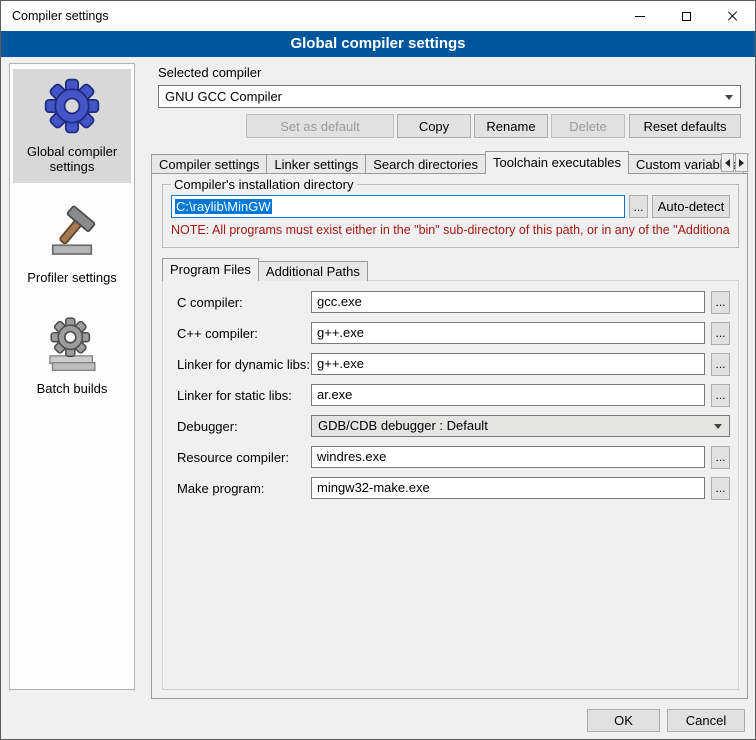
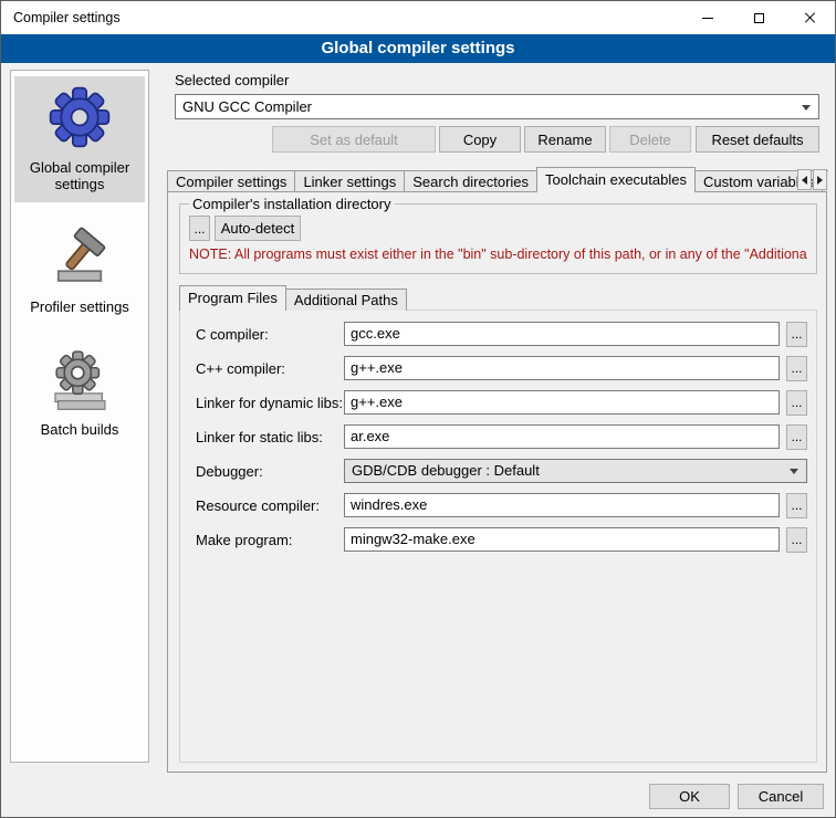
  Compiler settings
  Global compiler settings
  Global compiler settings
  Profiler settings
  Batch builds
  Selected compiler
  GNU GCC Compiler
  Set as default
  Copy
  Rename
  Delete
  Reset defaults
  Compiler settings
  Linker settings
  Search directories
  Toolchain executables
  Custom variab
  Compiler's installation directory
- C:\raylib\MinGW
  ...
  Auto-detect
  NOTE: All programs must exist either in the "bin" sub-directory of this path, or in any of the "Additiona
  Program Files
  Additional Paths
  C compiler:
  gcc.exe
  ...
  C++ compiler:
  g++.exe
  ...
  Linker for dynamic libs:
  g++.exe
  ...
  Linker for static libs:
  ar.exe
  ...
  Debugger:
  GDB/CDB debugger : Default
  Resource compiler:
  windres.exe
  ...
  Make program:
  mingw32-make.exe
  ...
  OK
  Cancel
